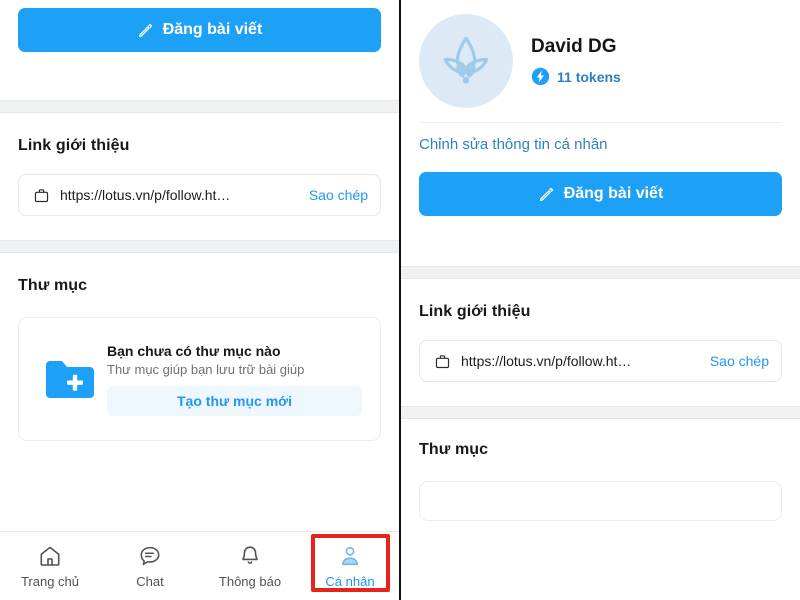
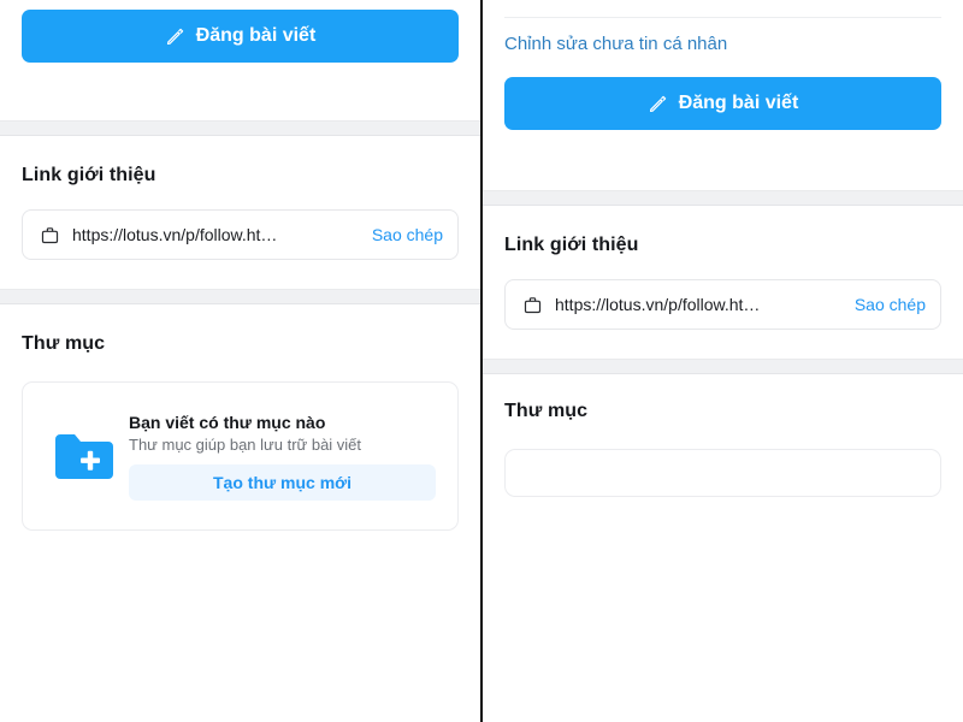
  Đăng bài viết
  Link giới thiệu
  https://lotus.vn/p/follow.ht…
  Sao chép
  Thư mục
- Bạn chưa có thư mục nào
+ Bạn viết có thư mục nào
- Thư mục giúp bạn lưu trữ bài giúp
+ Thư mục giúp bạn lưu trữ bài viết
  Tạo thư mục mới
- Trang chủ
- Chat
- Thông báo
- Cá nhân
- David DG
- 11 tokens
- Chỉnh sửa thông tin cá nhân
+ Chỉnh sửa chưa tin cá nhân
  Đăng bài viết
  Link giới thiệu
  https://lotus.vn/p/follow.ht…
  Sao chép
  Thư mục
